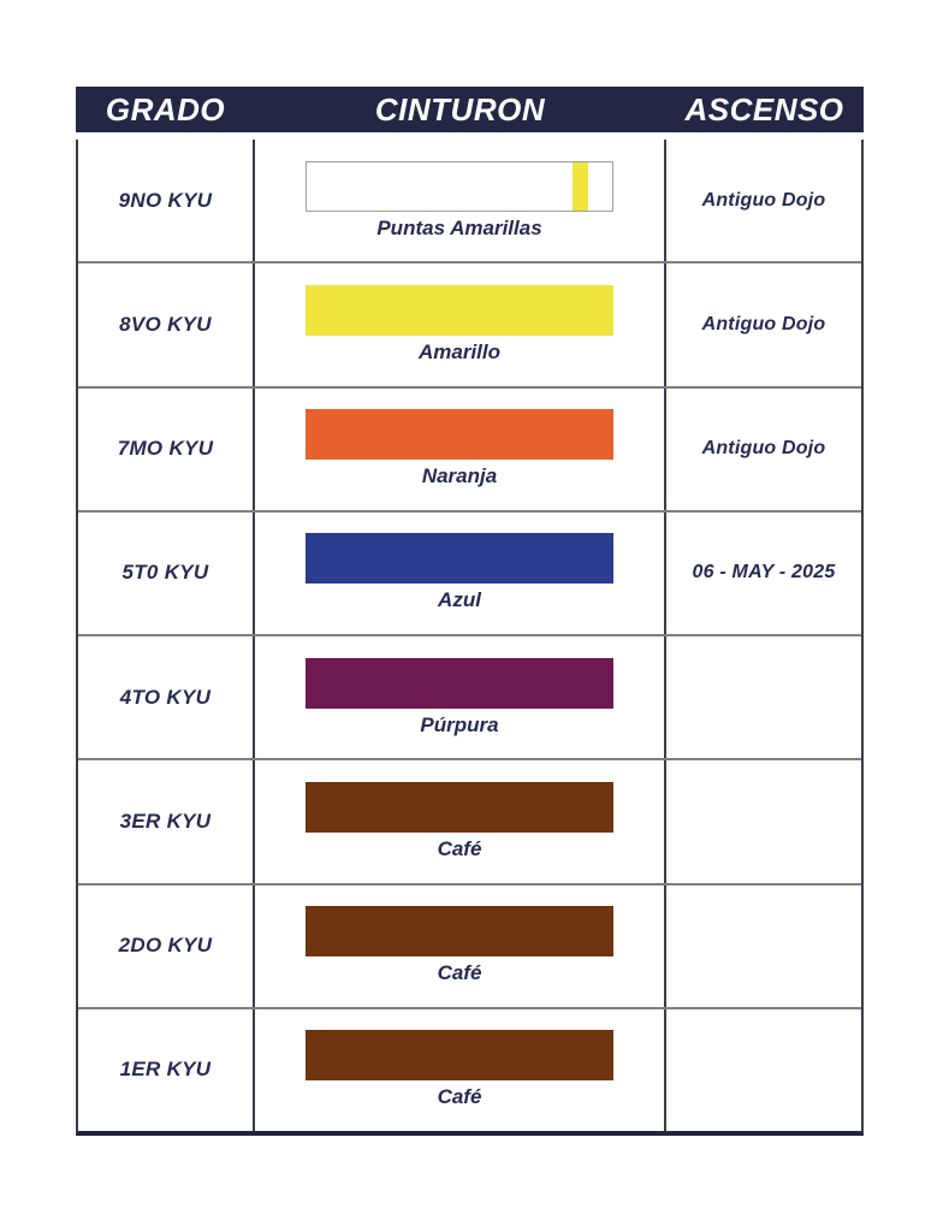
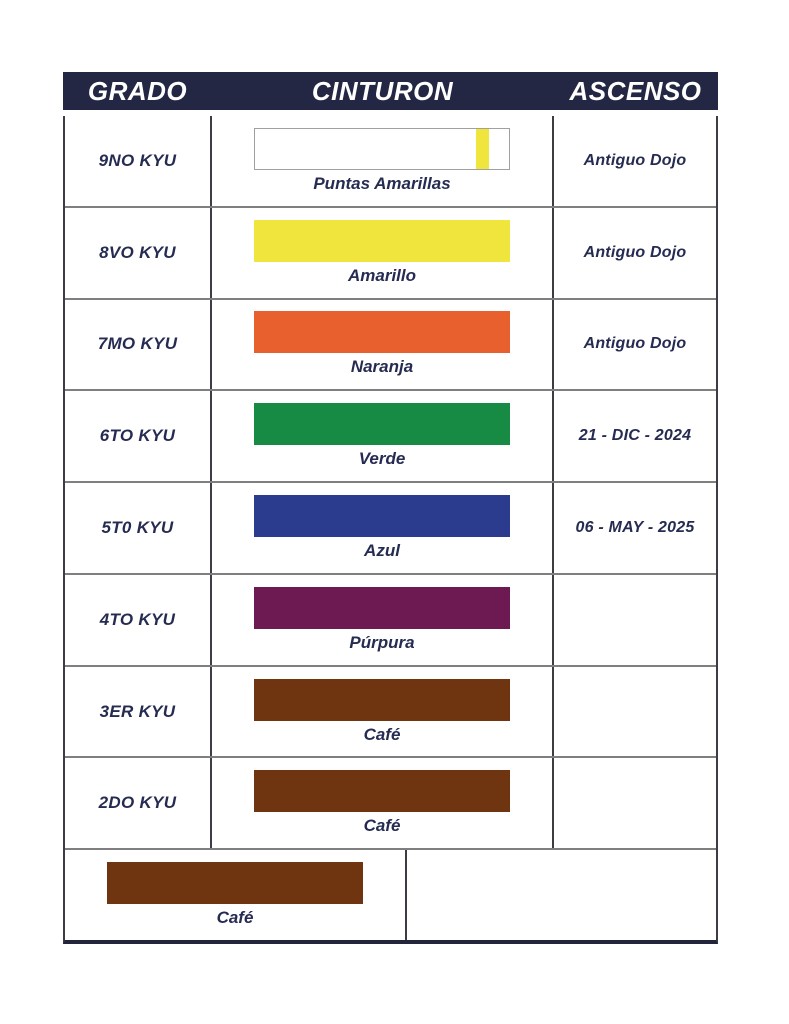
  GRADO
  CINTURON
  ASCENSO
  9NO KYU
  Puntas Amarillas
  Antiguo Dojo
  8VO KYU
  Amarillo
  Antiguo Dojo
  7MO KYU
  Naranja
  Antiguo Dojo
+ 6TO KYU
+ Verde
+ 21 - DIC - 2024
  5T0 KYU
  Azul
  06 - MAY - 2025
  4TO KYU
  Púrpura
  3ER KYU
  Café
  2DO KYU
  Café
- 1ER KYU
  Café
